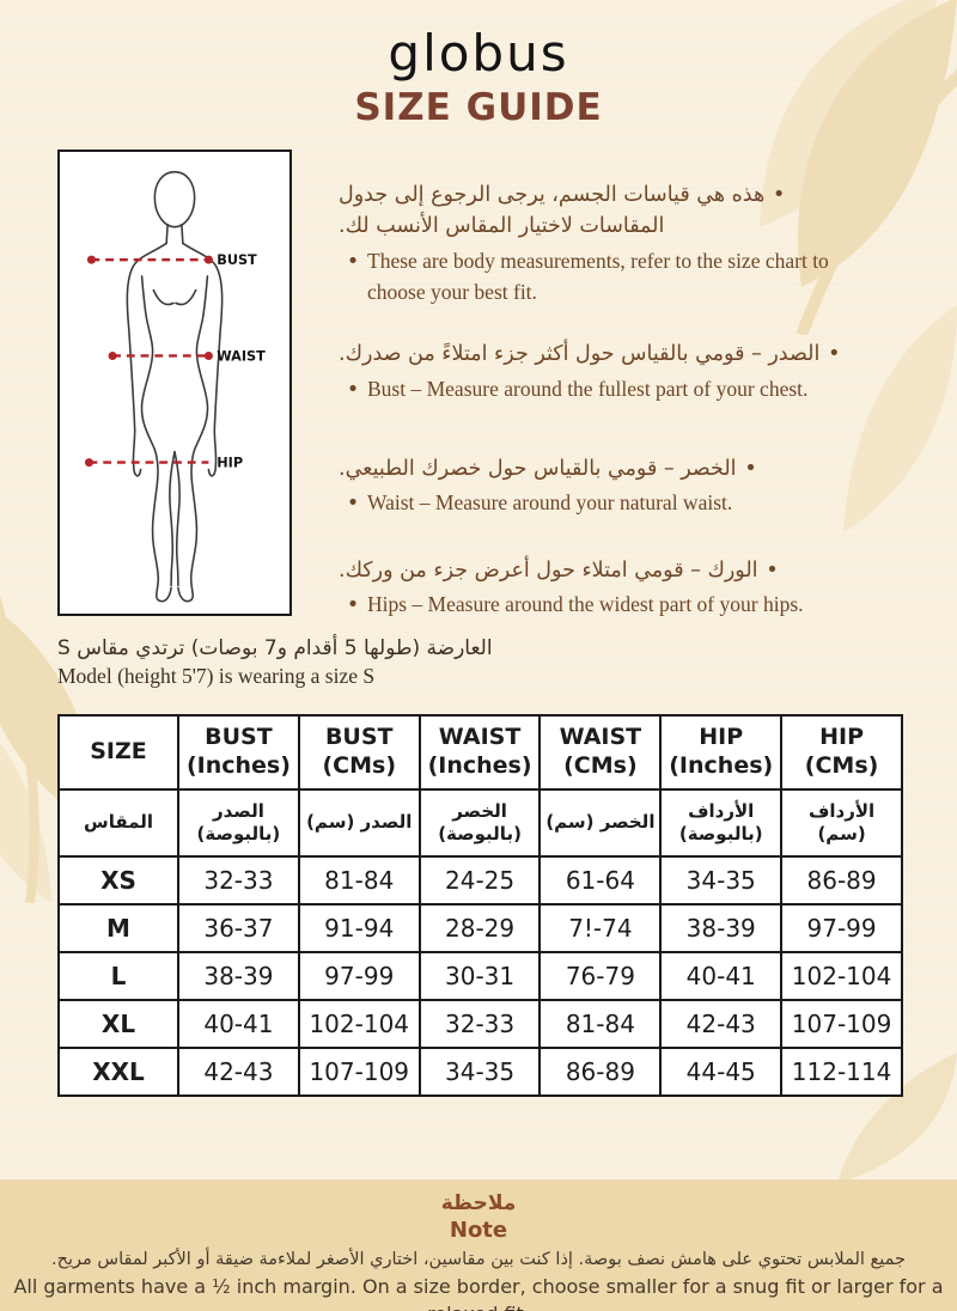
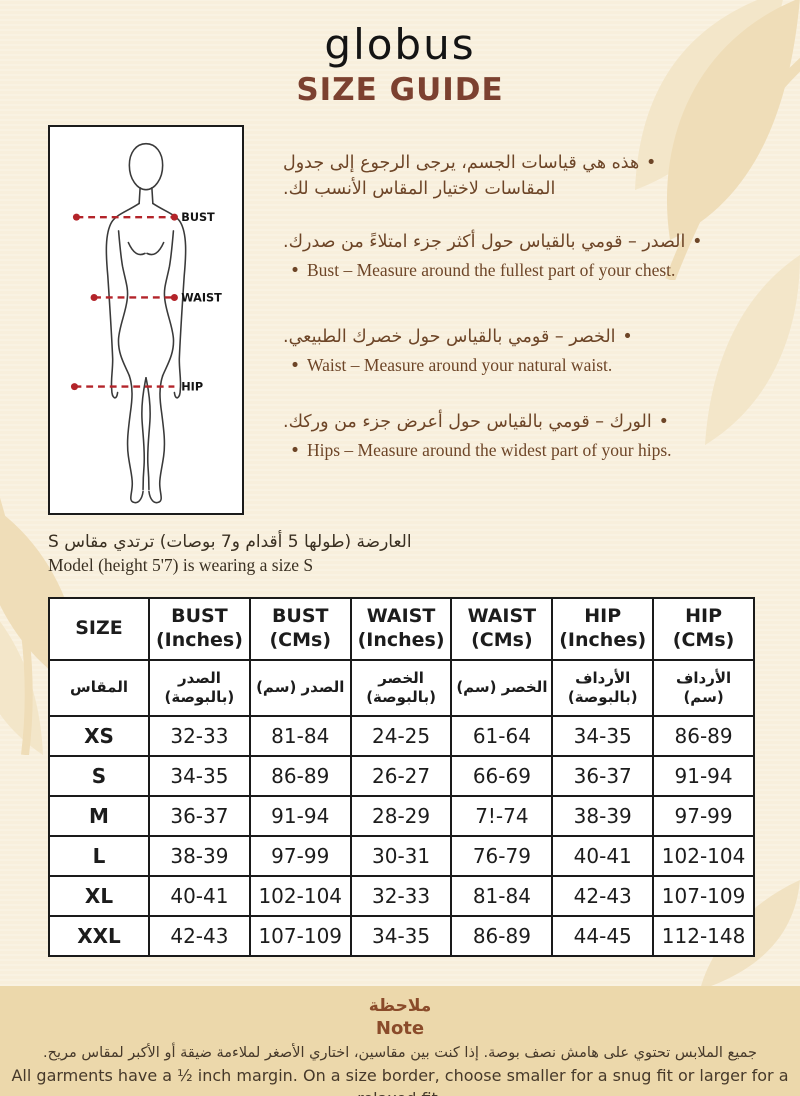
  globus
  SIZE GUIDE
  BUST
  WAIST
  HIP
  هذه هي قياسات الجسم، يرجى الرجوع إلى جدول المقاسات لاختيار المقاس الأنسب لك.
- These are body measurements, refer to the size chart to choose your best fit.
  الصدر – قومي بالقياس حول أكثر جزء امتلاءً من صدرك.
  Bust – Measure around the fullest part of your chest.
  الخصر – قومي بالقياس حول خصرك الطبيعي.
  Waist – Measure around your natural waist.
- الورك – قومي امتلاء حول أعرض جزء من وركك.
+ الورك – قومي بالقياس حول أعرض جزء من وركك.
  Hips – Measure around the widest part of your hips.
  العارضة (طولها 5 أقدام و7 بوصات) ترتدي مقاس S
  Model (height 5'7) is wearing a size S
  SIZE	BUST(Inches)	BUST(CMs)	WAIST(Inches)	WAIST(CMs)	HIP(Inches)	HIP(CMs)
  المقاس	الصدر (بالبوصة)	الصدر (سم)	الخصر (بالبوصة)	الخصر (سم)	الأرداف (بالبوصة)	الأرداف (سم)
  XS	32-33	81-84	24-25	61-64	34-35	86-89
+ S	34-35	86-89	26-27	66-69	36-37	91-94
  M	36-37	91-94	28-29	7!-74	38-39	97-99
  L	38-39	97-99	30-31	76-79	40-41	102-104
  XL	40-41	102-104	32-33	81-84	42-43	107-109
- XXL	42-43	107-109	34-35	86-89	44-45	112-114
+ XXL	42-43	107-109	34-35	86-89	44-45	112-148
  ملاحظة
  Note
  جميع الملابس تحتوي على هامش نصف بوصة. إذا كنت بين مقاسين، اختاري الأصغر لملاءمة ضيقة أو الأكبر لمقاس مريح.
  All garments have a ½ inch margin. On a size border, choose smaller for a snug fit or larger for a
